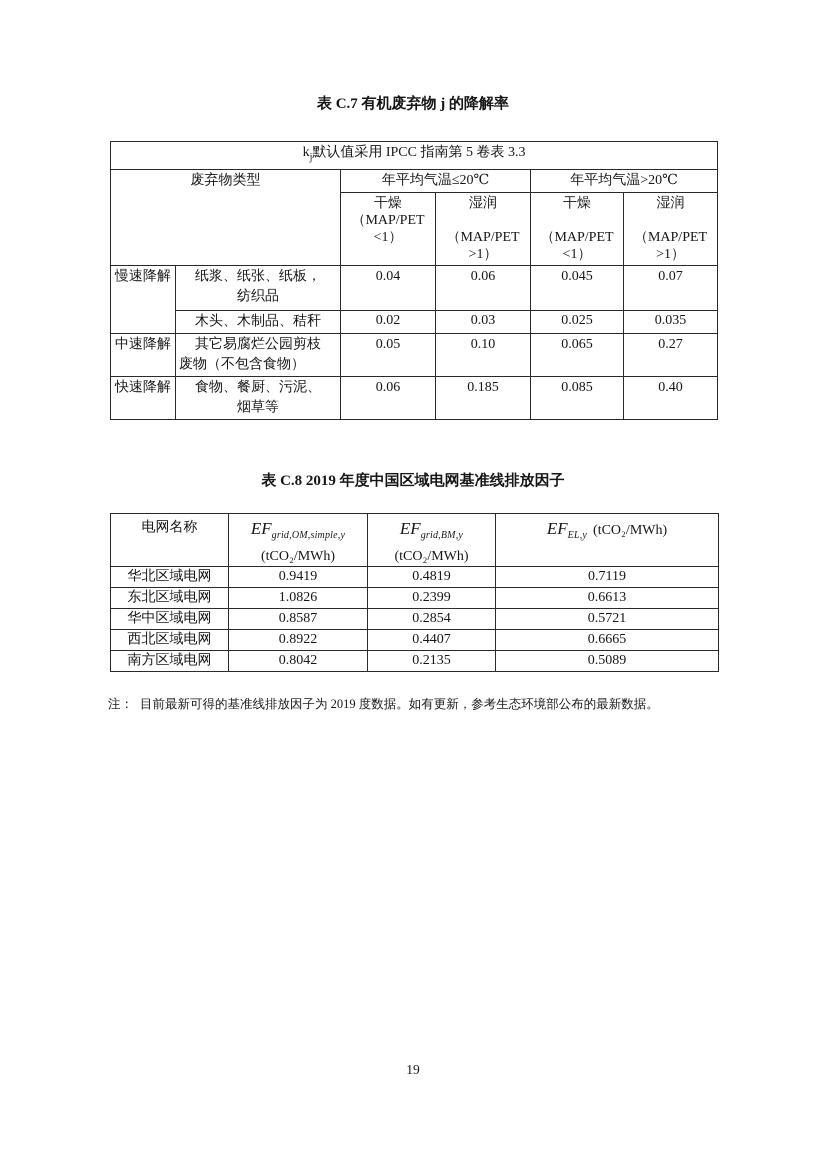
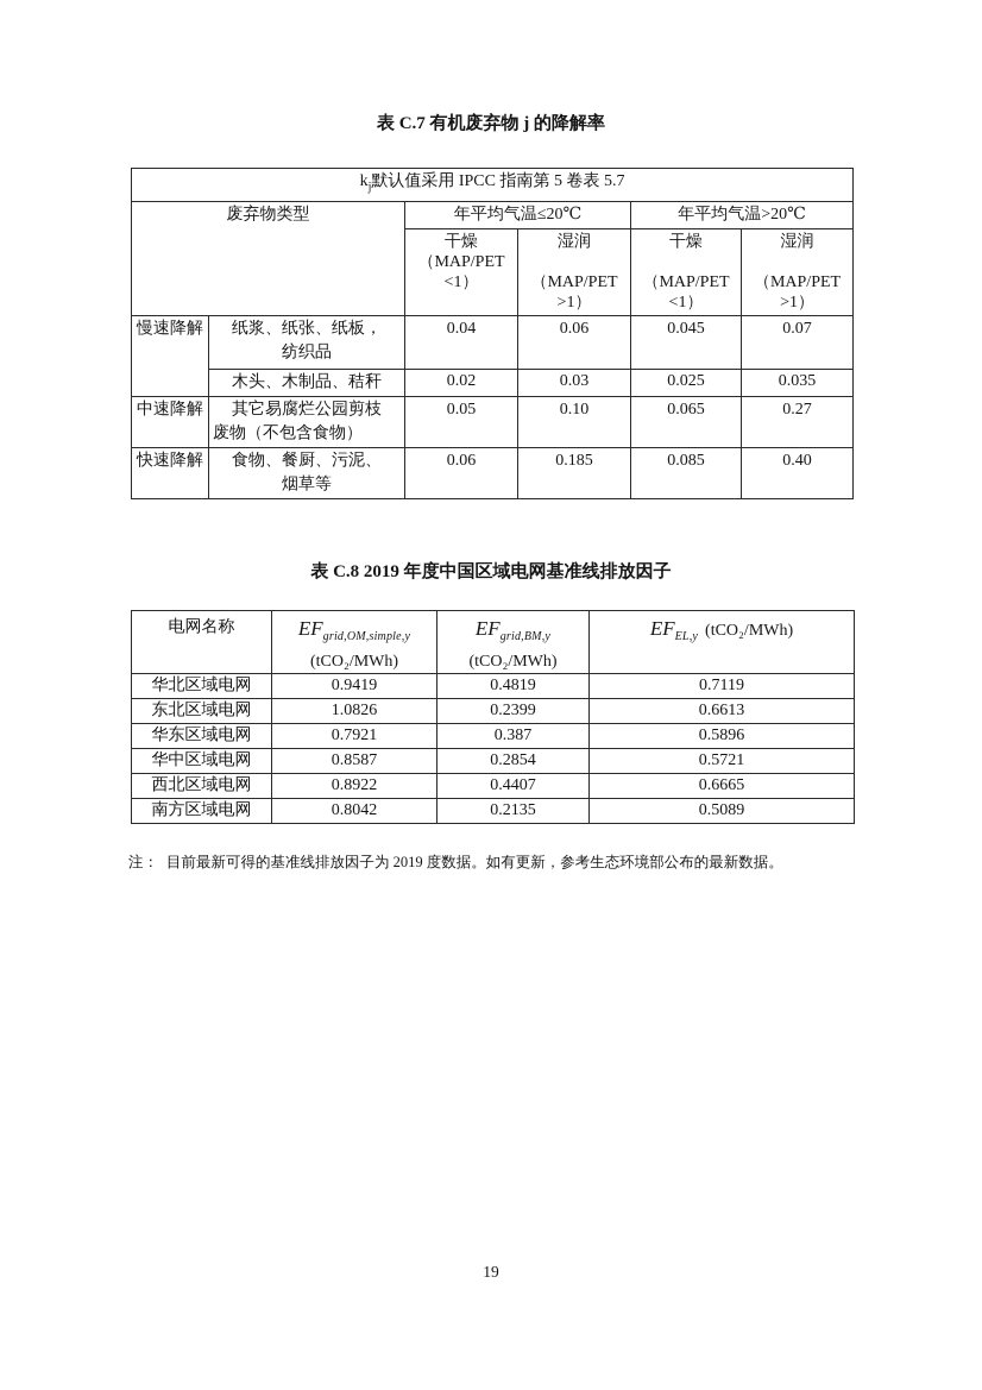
  表 C.7 有机废弃物 j 的降解率
- kj默认值采用 IPCC 指南第 5 卷表 3.3
+ kj默认值采用 IPCC 指南第 5 卷表 5.7
  废弃物类型	年平均气温≤20℃	年平均气温>20℃
  干燥 （MAP/PET <1）	湿润 （MAP/PET >1）	干燥 （MAP/PET <1）	湿润 （MAP/PET >1）
  慢速降解	纸浆、纸张、纸板， 纺织品	0.04	0.06	0.045	0.07
  木头、木制品、秸秆	0.02	0.03	0.025	0.035
  中速降解	其它易腐烂公园剪枝 废物（不包含食物）	0.05	0.10	0.065	0.27
  快速降解	食物、餐厨、污泥、 烟草等	0.06	0.185	0.085	0.40
  表 C.8 2019 年度中国区域电网基准线排放因子
  电网名称	EFgrid,OM,simple,y (tCO₂/MWh)	EFgrid,BM,y (tCO₂/MWh)	EFEL,y (tCO₂/MWh)
  华北区域电网	0.9419	0.4819	0.7119
  东北区域电网	1.0826	0.2399	0.6613
+ 华东区域电网	0.7921	0.387	0.5896
  华中区域电网	0.8587	0.2854	0.5721
  西北区域电网	0.8922	0.4407	0.6665
  南方区域电网	0.8042	0.2135	0.5089
  注： 目前最新可得的基准线排放因子为 2019 度数据。如有更新，参考生态环境部公布的最新数据。
  19
